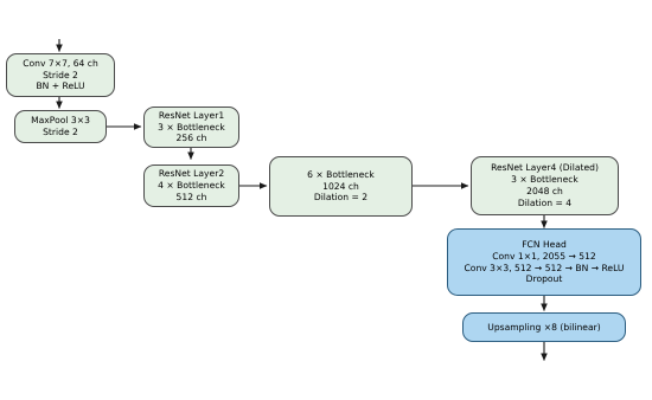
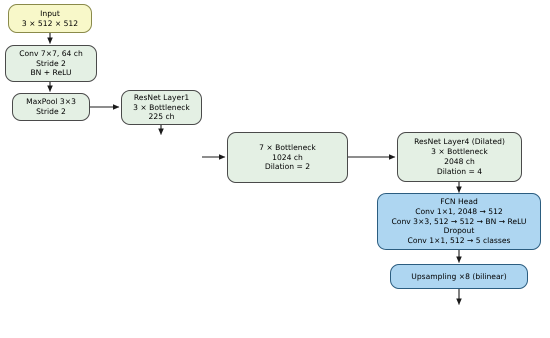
+ Input
+ 3 × 512 × 512
  Conv 7×7, 64 ch
  Stride 2
  BN + ReLU
  MaxPool 3×3
  Stride 2
  ResNet Layer1
  3 × Bottleneck
- 256 ch
+ 225 ch
- ResNet Layer2
- 4 × Bottleneck
- 512 ch
- 6 × Bottleneck
+ 7 × Bottleneck
  1024 ch
  Dilation = 2
  ResNet Layer4 (Dilated)
  3 × Bottleneck
  2048 ch
  Dilation = 4
  FCN Head
- Conv 1×1, 2055 → 512
+ Conv 1×1, 2048 → 512
  Conv 3×3, 512 → 512 → BN → ReLU
  Dropout
+ Conv 1×1, 512 → 5 classes
  Upsampling ×8 (bilinear)
